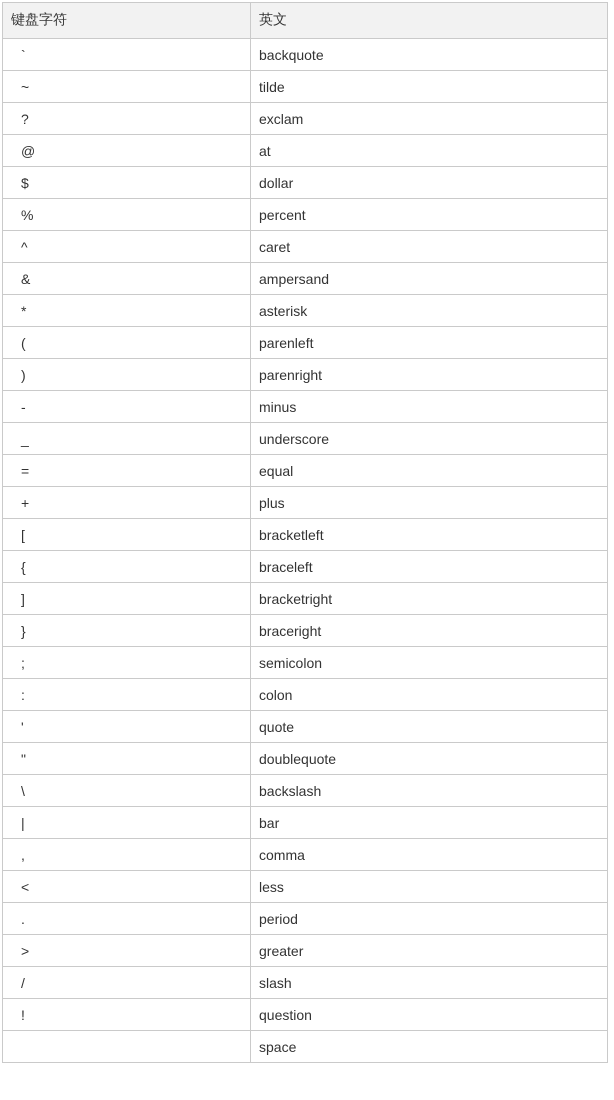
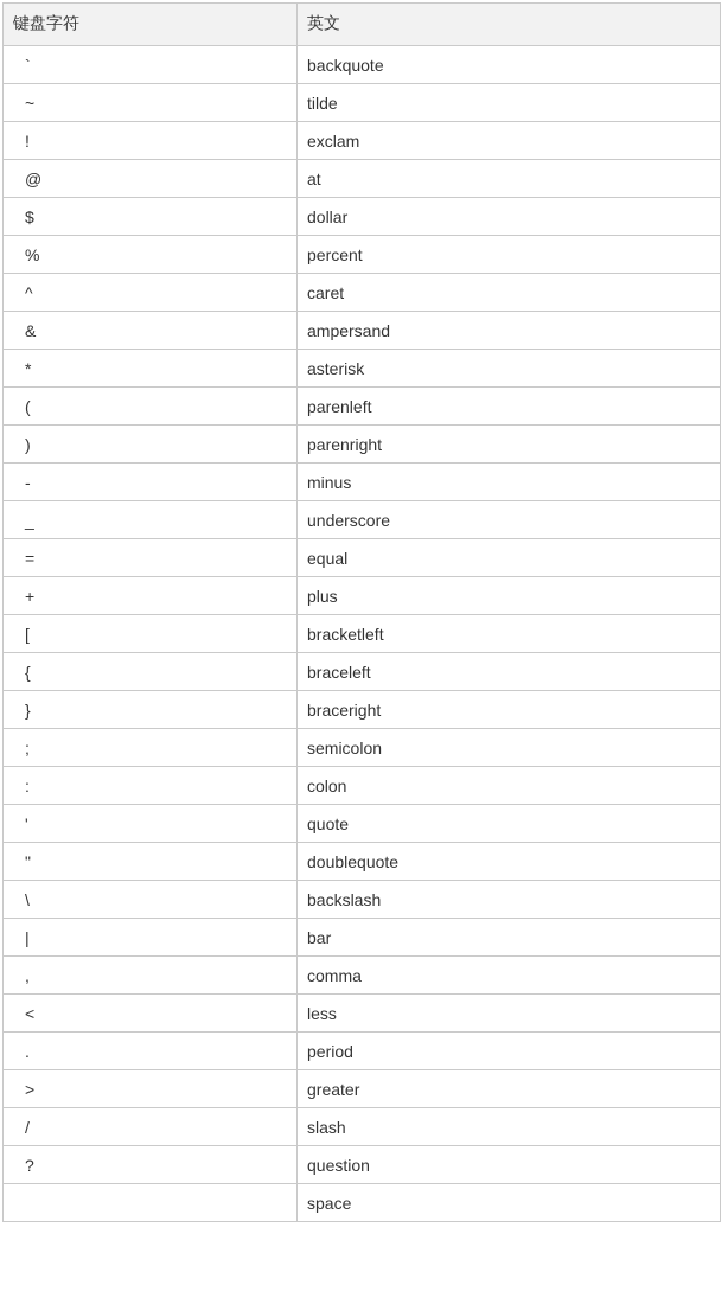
  键盘字符	英文
  `	backquote
  ~	tilde
- ?	exclam
+ !	exclam
  @	at
  $	dollar
  %	percent
  ^	caret
  &	ampersand
  *	asterisk
  (	parenleft
  )	parenright
  -	minus
  _	underscore
  =	equal
  +	plus
  [	bracketleft
  {	braceleft
- ]	bracketright
  }	braceright
  ;	semicolon
  :	colon
  '	quote
  "	doublequote
  \	backslash
  |	bar
  ,	comma
  <	less
  .	period
  >	greater
  /	slash
- !	question
+ ?	question
  	space
